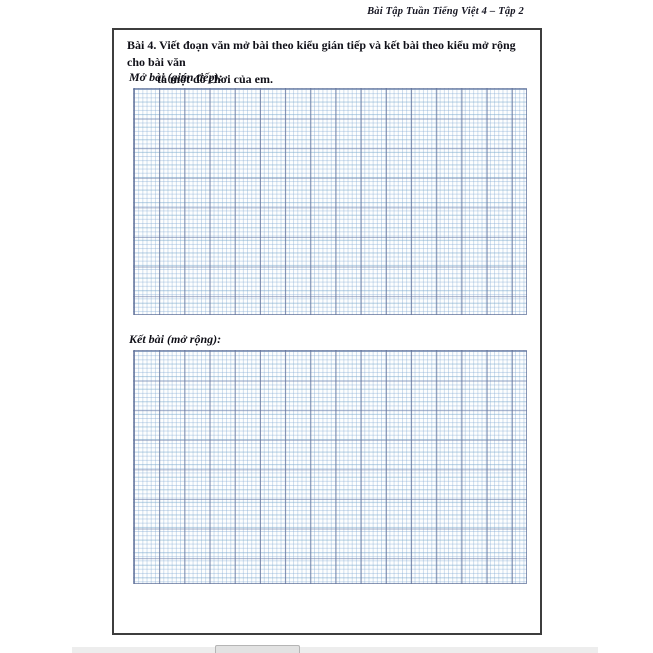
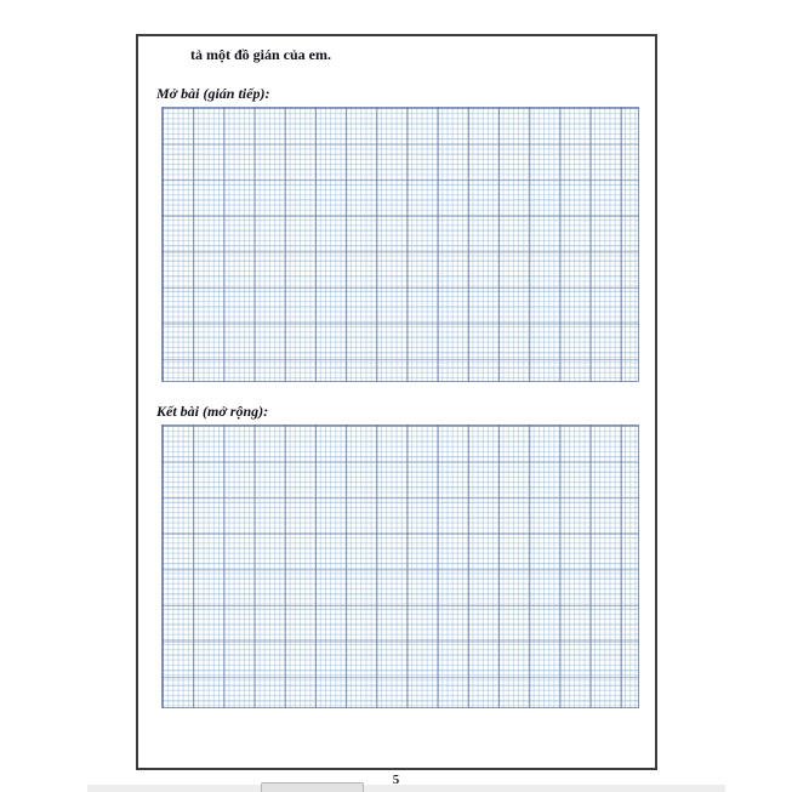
- Bài Tập Tuần Tiếng Việt 4 – Tập 2
- Bài 4. Viết đoạn văn mở bài theo kiểu gián tiếp và kết bài theo kiểu mở rộng cho bài văn
- tả một đồ chơi của em.
+ tả một đồ gián của em.
  Mở bài (gián tiếp):
  Kết bài (mở rộng):
+ 5
